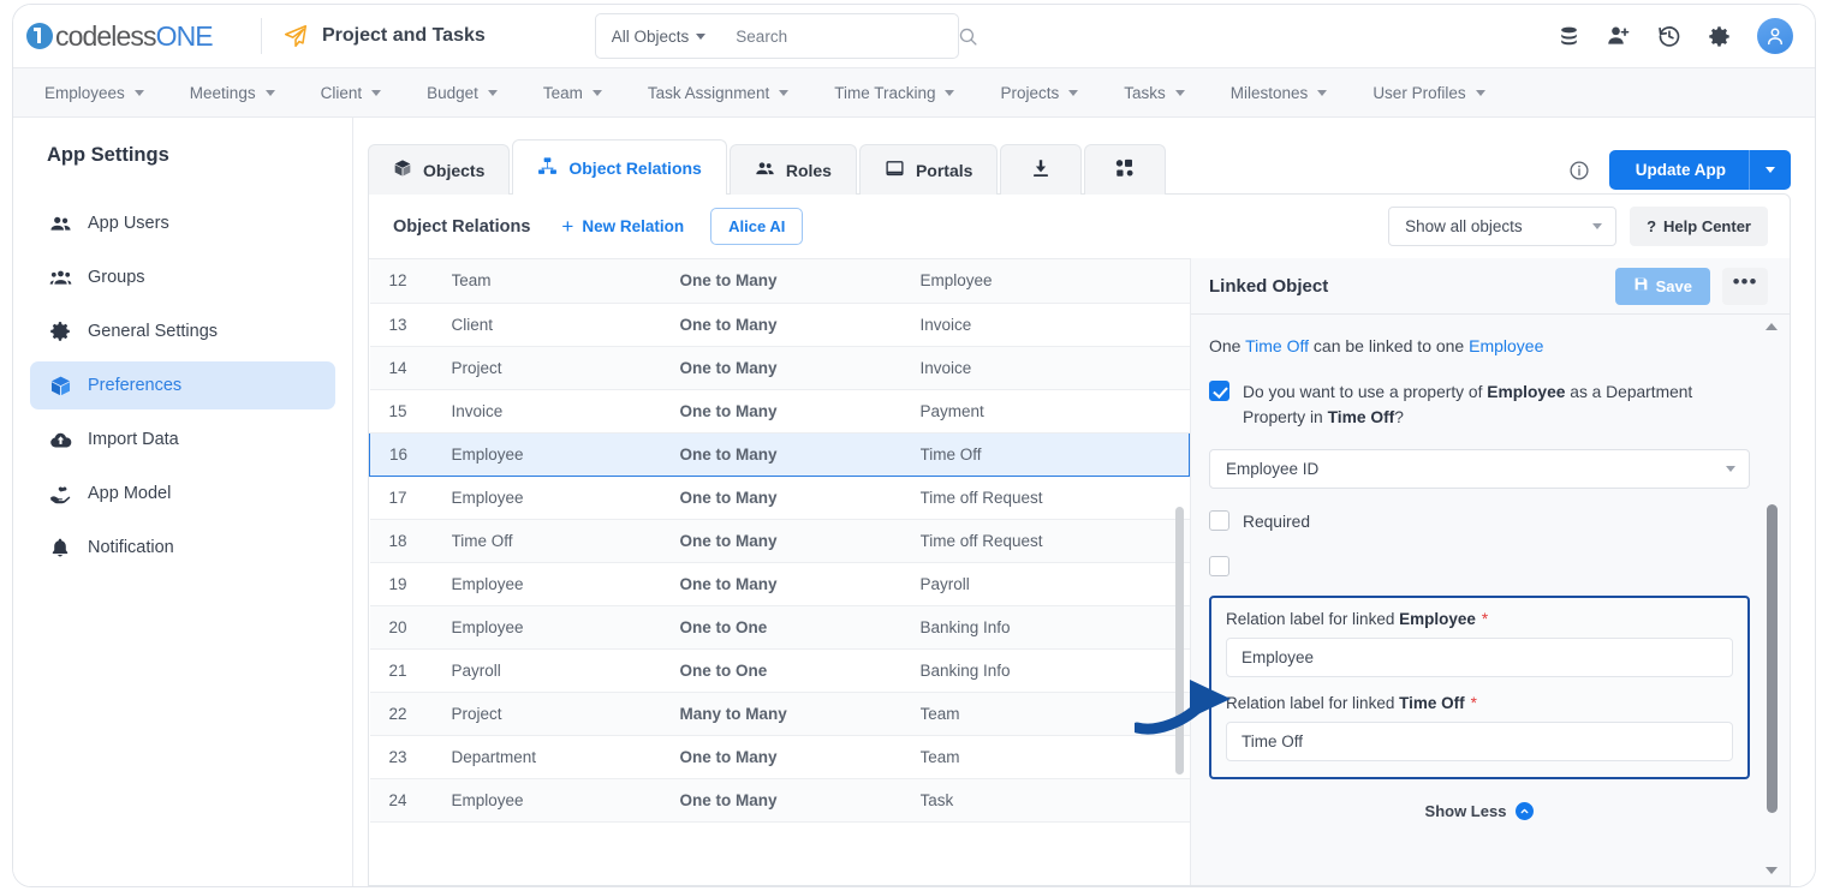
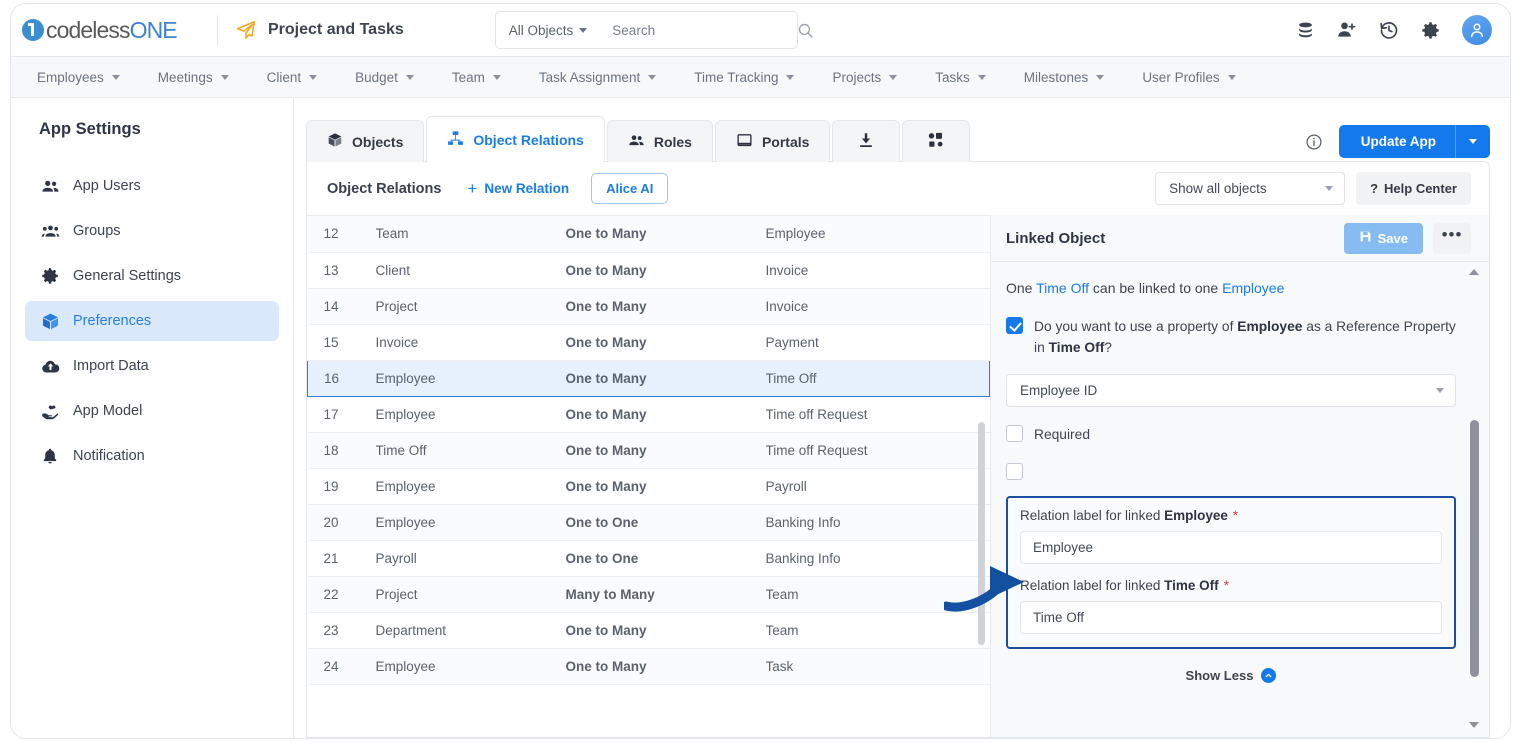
  codelessONE
  Project and Tasks
  All Objects
  Search
  Employees
  Meetings
  Client
  Budget
  Team
  Task Assignment
  Time Tracking
  Projects
  Tasks
  Milestones
  User Profiles
  App Settings
  App Users
  Groups
  General Settings
  Preferences
  Import Data
  App Model
  Notification
  Objects
  Object Relations
  Roles
  Portals
  Update App
  Object Relations
  +
  New Relation
  Alice AI
  Show all objects
  ?
  Help Center
  12	Team	One to Many	Employee
  13	Client	One to Many	Invoice
  14	Project	One to Many	Invoice
  15	Invoice	One to Many	Payment
  16	Employee	One to Many	Time Off
  17	Employee	One to Many	Time off Request
  18	Time Off	One to Many	Time off Request
  19	Employee	One to Many	Payroll
  20	Employee	One to One	Banking Info
  21	Payroll	One to One	Banking Info
  22	Project	Many to Many	Team
  23	Department	One to Many	Team
  24	Employee	One to Many	Task
  Linked Object
  Save
  •••
  One Time Off can be linked to one Employee
- Do you want to use a property of Employee as a Department Property in Time Off?
+ Do you want to use a property of Employee as a Reference Property in Time Off?
  Employee ID
  Required
  Relation label for linked Employee *
  Employee
  Relation label for linked Time Off *
  Time Off
  Show Less
